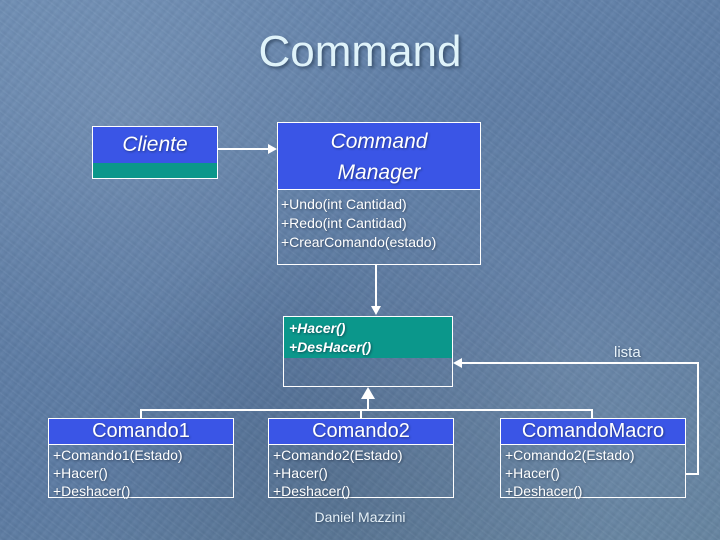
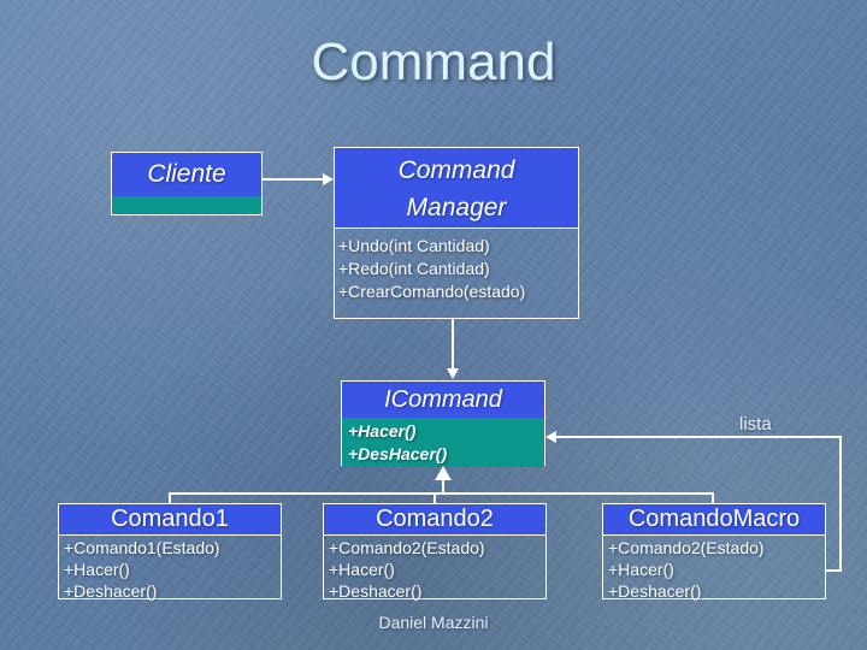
  Command
  Cliente
  Command
  Manager
  +Undo(int Cantidad)
  +Redo(int Cantidad)
  +CrearComando(estado)
+ ICommand
  +Hacer()
  +DesHacer()
  Comando1
  +Comando1(Estado)
  +Hacer()
  +Deshacer()
  Comando2
  +Comando2(Estado)
  +Hacer()
  +Deshacer()
  ComandoMacro
  +Comando2(Estado)
  +Hacer()
  +Deshacer()
  lista
  Daniel Mazzini
